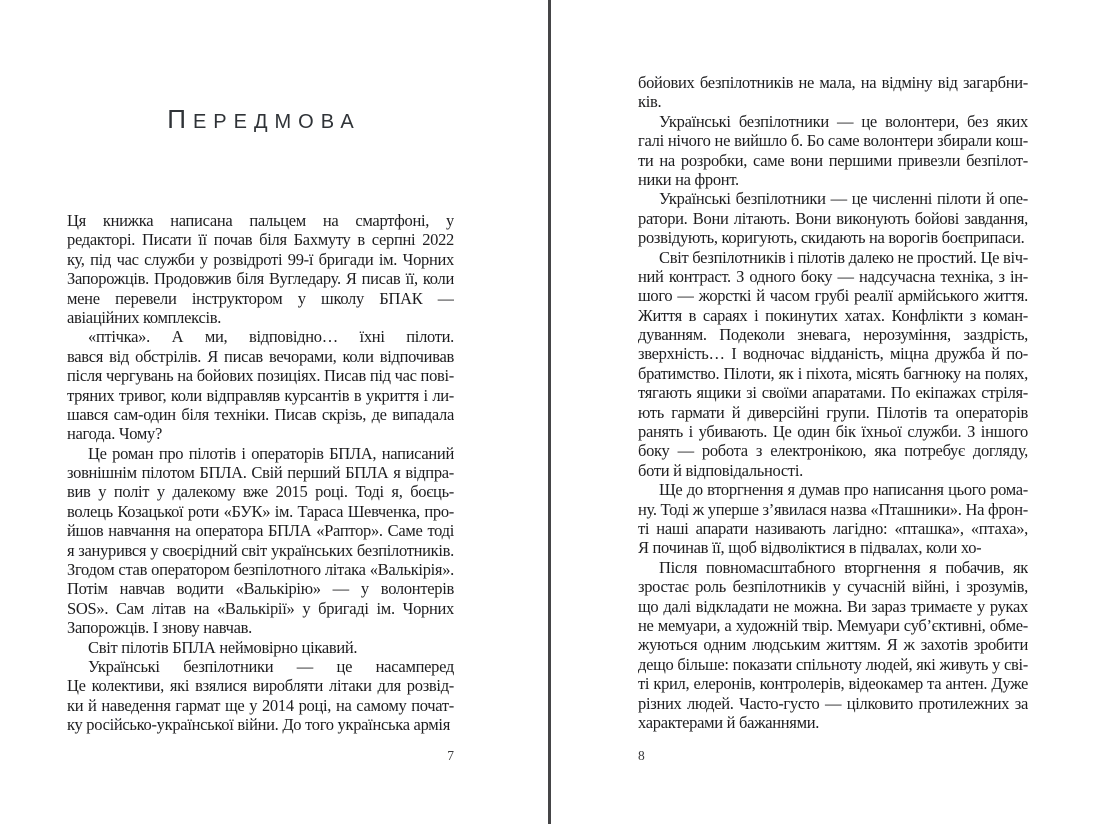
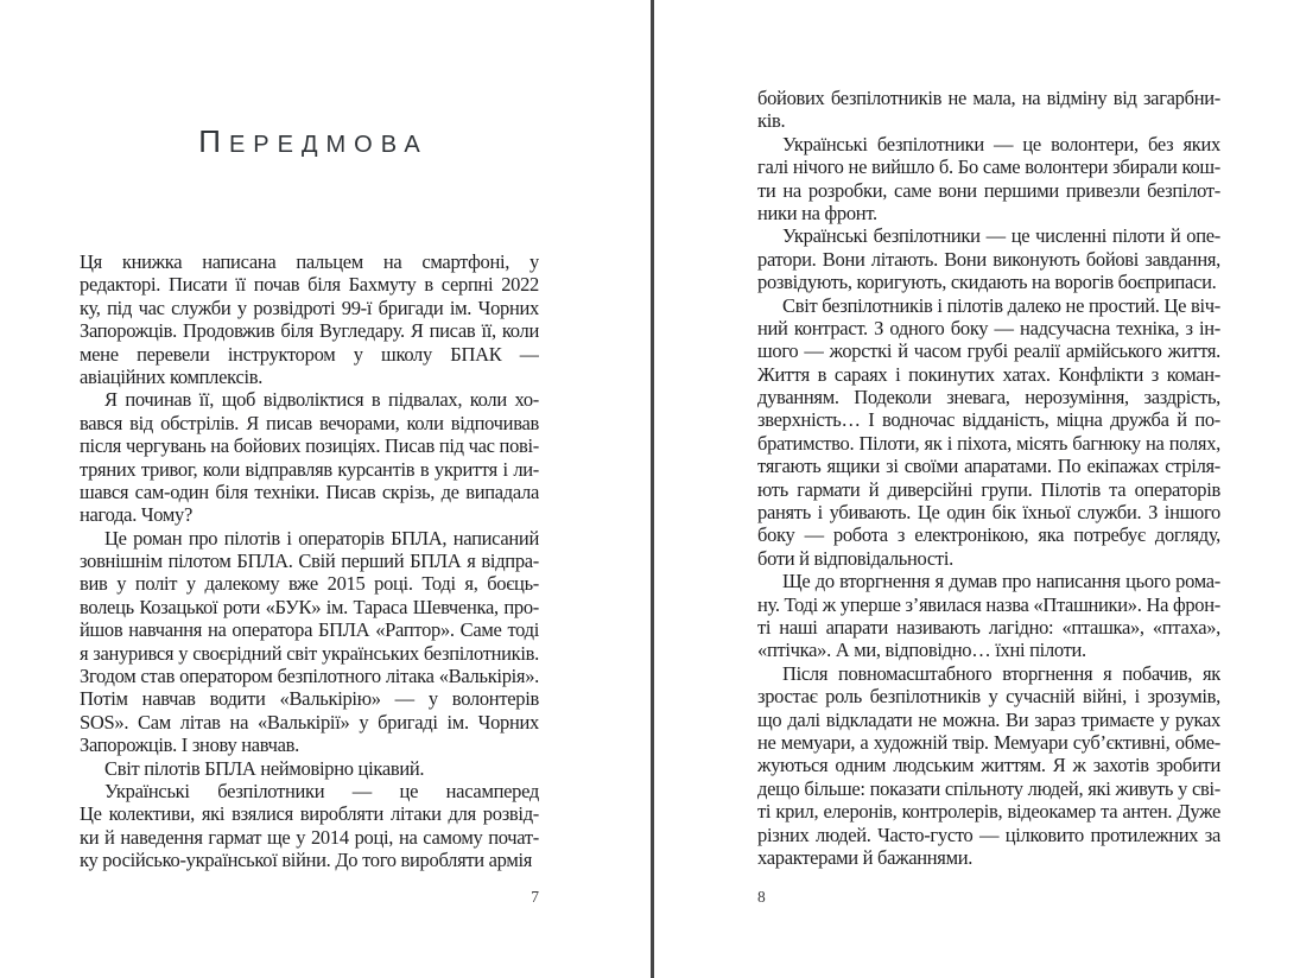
  ПЕРЕДМОВА
  Ця книжка написана пальцем на смартфоні, у
  редакторі. Писати її почав біля Бахмуту в серпні 2022
  ку, під час служби у розвідроті 99-ї бригади ім. Чорних
  Запорожців. Продовжив біля Вугледару. Я писав її, коли
  мене перевели інструктором у школу БПАК —
  авіаційних комплексів.
- «птічка». А ми, відповідно… їхні пілоти.
+ Я починав її, щоб відволіктися в підвалах, коли хо-
  вався від обстрілів. Я писав вечорами, коли відпочивав
  після чергувань на бойових позиціях. Писав під час пові-
  тряних тривог, коли відправляв курсантів в укриття і ли-
  шався сам-один біля техніки. Писав скрізь, де випадала
  нагода. Чому?
  Це роман про пілотів і операторів БПЛА, написаний
  зовнішнім пілотом БПЛА. Свій перший БПЛА я відпра-
  вив у політ у далекому вже 2015 році. Тоді я, боєць-
  волець Козацької роти «БУК» ім. Тараса Шевченка, про-
  йшов навчання на оператора БПЛА «Раптор». Саме тоді
  я занурився у своєрідний світ українських безпілотників.
  Згодом став оператором безпілотного літака «Валькірія».
  Потім навчав водити «Валькірію» — у волонтерів
  SOS». Сам літав на «Валькірії» у бригаді ім. Чорних
  Запорожців. І знову навчав.
  Світ пілотів БПЛА неймовірно цікавий.
  Українські безпілотники — це насамперед
  Це колективи, які взялися виробляти літаки для розвід-
  ки й наведення гармат ще у 2014 році, на самому почат-
- ку російсько-української війни. До того українська армія
+ ку російсько-української війни. До того виробляти армія
  7
  бойових безпілотників не мала, на відміну від загарбни-
  ків.
  Українські безпілотники — це волонтери, без яких
  галі нічого не вийшло б. Бо саме волонтери збирали кош-
  ти на розробки, саме вони першими привезли безпілот-
  ники на фронт.
  Українські безпілотники — це численні пілоти й опе-
  ратори. Вони літають. Вони виконують бойові завдання,
  розвідують, коригують, скидають на ворогів боєприпаси.
  Світ безпілотників і пілотів далеко не простий. Це віч-
  ний контраст. З одного боку — надсучасна техніка, з ін-
  шого — жорсткі й часом грубі реалії армійського життя.
  Життя в сараях і покинутих хатах. Конфлікти з коман-
  дуванням. Подеколи зневага, нерозуміння, заздрість,
  зверхність… І водночас відданість, міцна дружба й по-
  братимство. Пілоти, як і піхота, місять багнюку на полях,
  тягають ящики зі своїми апаратами. По екіпажах стріля-
  ють гармати й диверсійні групи. Пілотів та операторів
  ранять і убивають. Це один бік їхньої служби. З іншого
  боку — робота з електронікою, яка потребує догляду,
  боти й відповідальності.
  Ще до вторгнення я думав про написання цього рома-
  ну. Тоді ж уперше з’явилася назва «Пташники». На фрон-
  ті наші апарати називають лагідно: «пташка», «птаха»,
- Я починав її, щоб відволіктися в підвалах, коли хо-
+ «птічка». А ми, відповідно… їхні пілоти.
  Після повномасштабного вторгнення я побачив, як
  зростає роль безпілотників у сучасній війні, і зрозумів,
  що далі відкладати не можна. Ви зараз тримаєте у руках
  не мемуари, а художній твір. Мемуари суб’єктивні, обме-
  жуються одним людським життям. Я ж захотів зробити
  дещо більше: показати спільноту людей, які живуть у сві-
  ті крил, елеронів, контролерів, відеокамер та антен. Дуже
  різних людей. Часто-густо — цілковито протилежних за
  характерами й бажаннями.
  8
